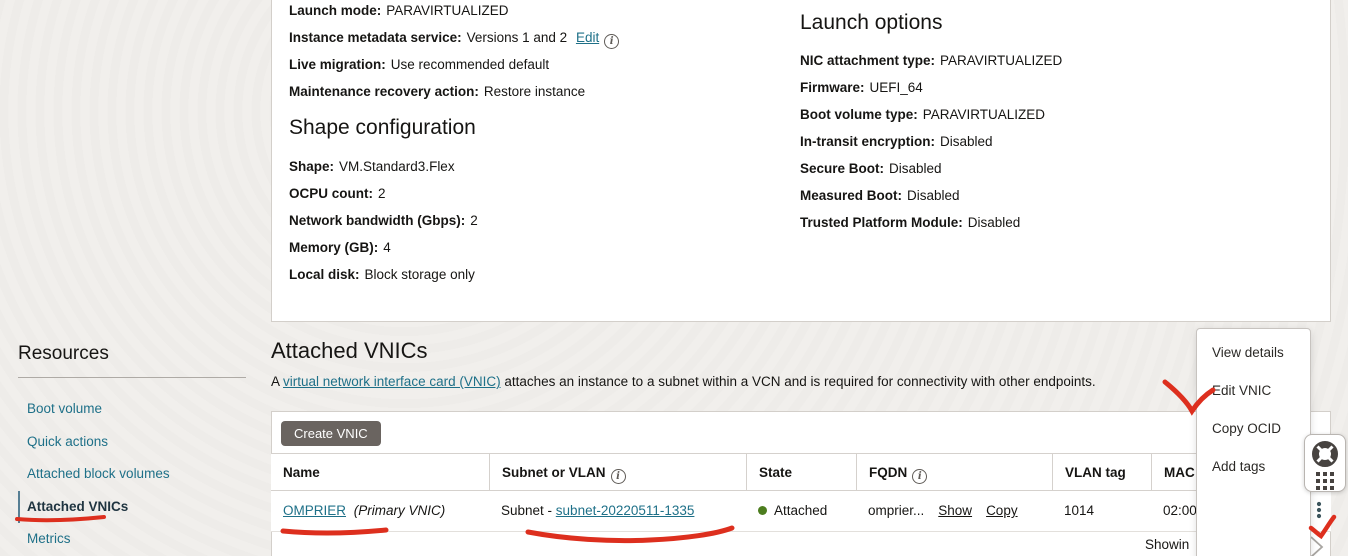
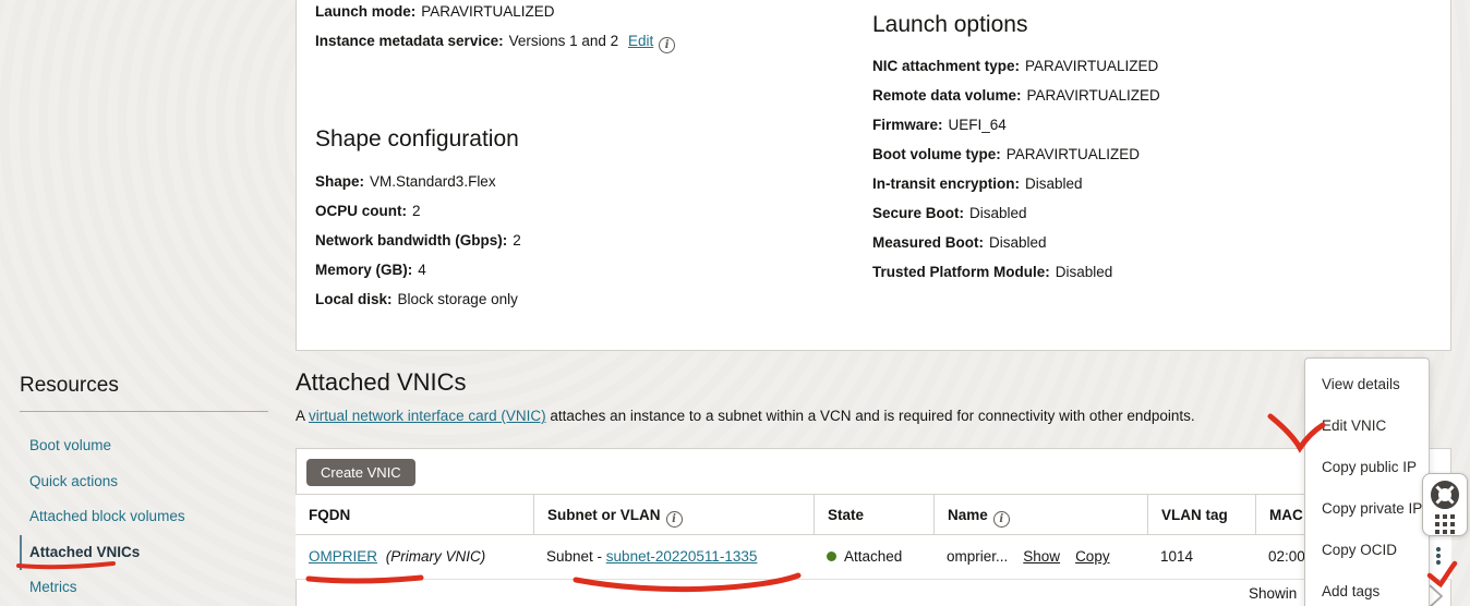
  Launch mode: PARAVIRTUALIZED
  Instance metadata service: Versions 1 and 2 Edit i
- Live migration: Use recommended default
- Maintenance recovery action: Restore instance
  Shape configuration
  Shape: VM.Standard3.Flex
  OCPU count: 2
  Network bandwidth (Gbps): 2
  Memory (GB): 4
  Local disk: Block storage only
  Launch options
  NIC attachment type: PARAVIRTUALIZED
+ Remote data volume: PARAVIRTUALIZED
  Firmware: UEFI_64
  Boot volume type: PARAVIRTUALIZED
  In-transit encryption: Disabled
  Secure Boot: Disabled
  Measured Boot: Disabled
  Trusted Platform Module: Disabled
  Resources
  Boot volume
  Quick actions
  Attached block volumes
  Attached VNICs
  Metrics
  Attached VNICs
  A virtual network interface card (VNIC) attaches an instance to a subnet within a VCN and is required for connectivity with other endpoints.
  Create VNIC
- Name
+ FQDN
  Subnet or VLAN i
  State
- FQDN i
+ Name i
  VLAN tag
  MAC
  OMPRIER (Primary VNIC)
  Subnet - subnet-20220511-1335
  Attached
  omprier... Show Copy
  1014
  02:00
  Showin
  View details
  Edit VNIC
+ Copy public IP
+ Copy private IP
  Copy OCID
  Add tags
